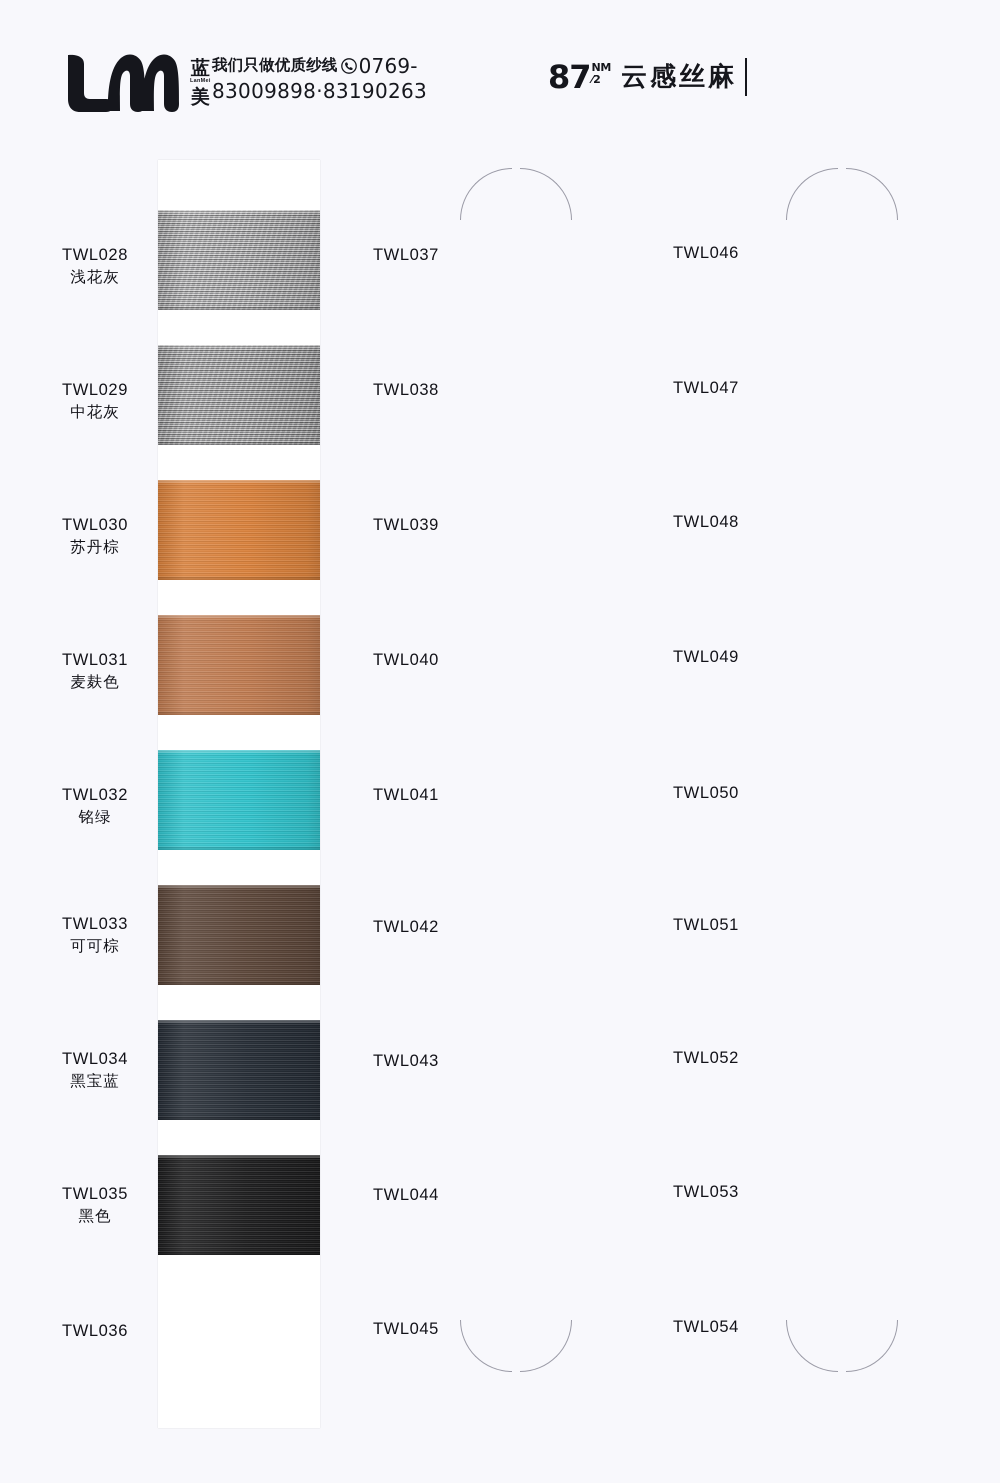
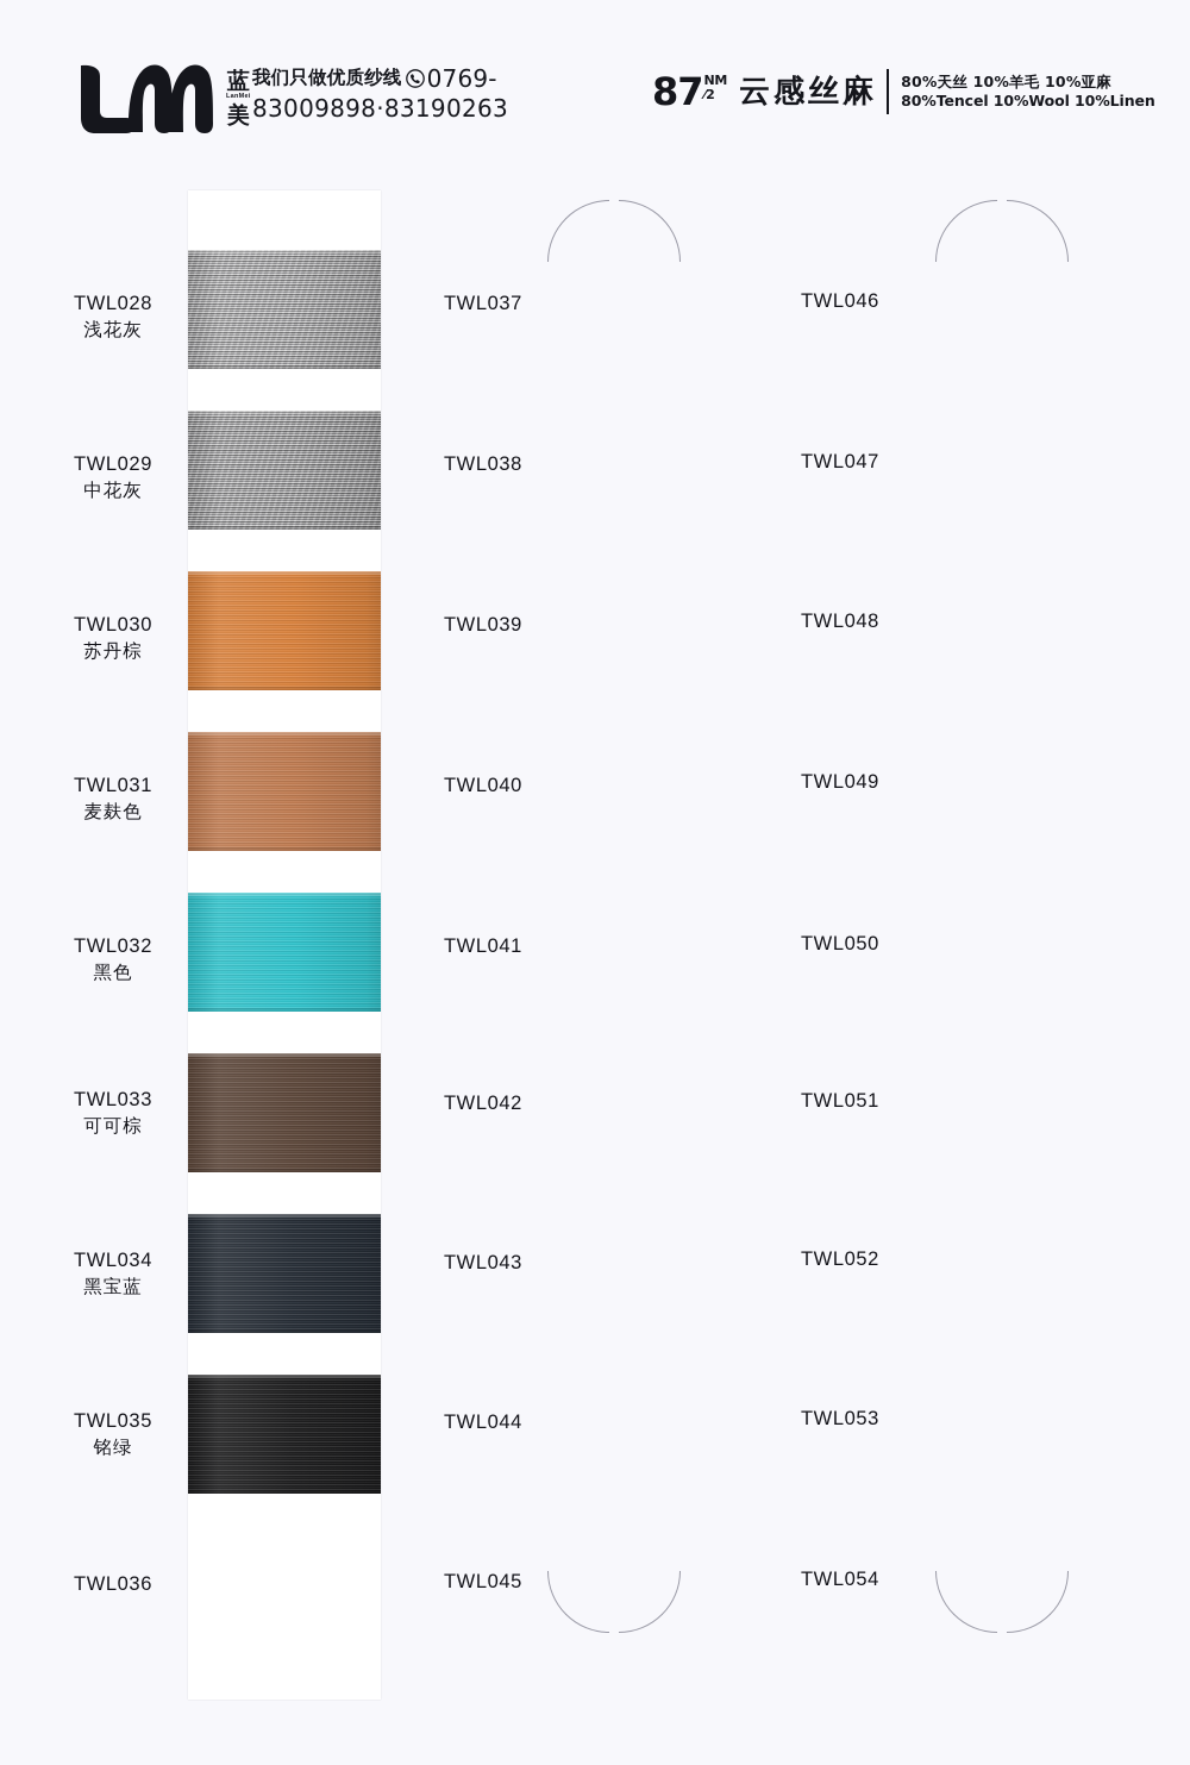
  蓝
  美
  我们只做优质纱线
  0769-
  83009898·83190263
  87
  NM
  ⁄2
  云感丝麻
+ 80%天丝 10%羊毛 10%亚麻
+ 80%Tencel 10%Wool 10%Linen
  TWL028
  浅花灰
  TWL029
  中花灰
  TWL030
  苏丹棕
  TWL031
  麦麸色
  TWL032
- 铭绿
+ 黑色
  TWL033
  可可棕
  TWL034
  黑宝蓝
  TWL035
- 黑色
+ 铭绿
  TWL036
  TWL037
  TWL038
  TWL039
  TWL040
  TWL041
  TWL042
  TWL043
  TWL044
  TWL045
  TWL046
  TWL047
  TWL048
  TWL049
  TWL050
  TWL051
  TWL052
  TWL053
  TWL054
